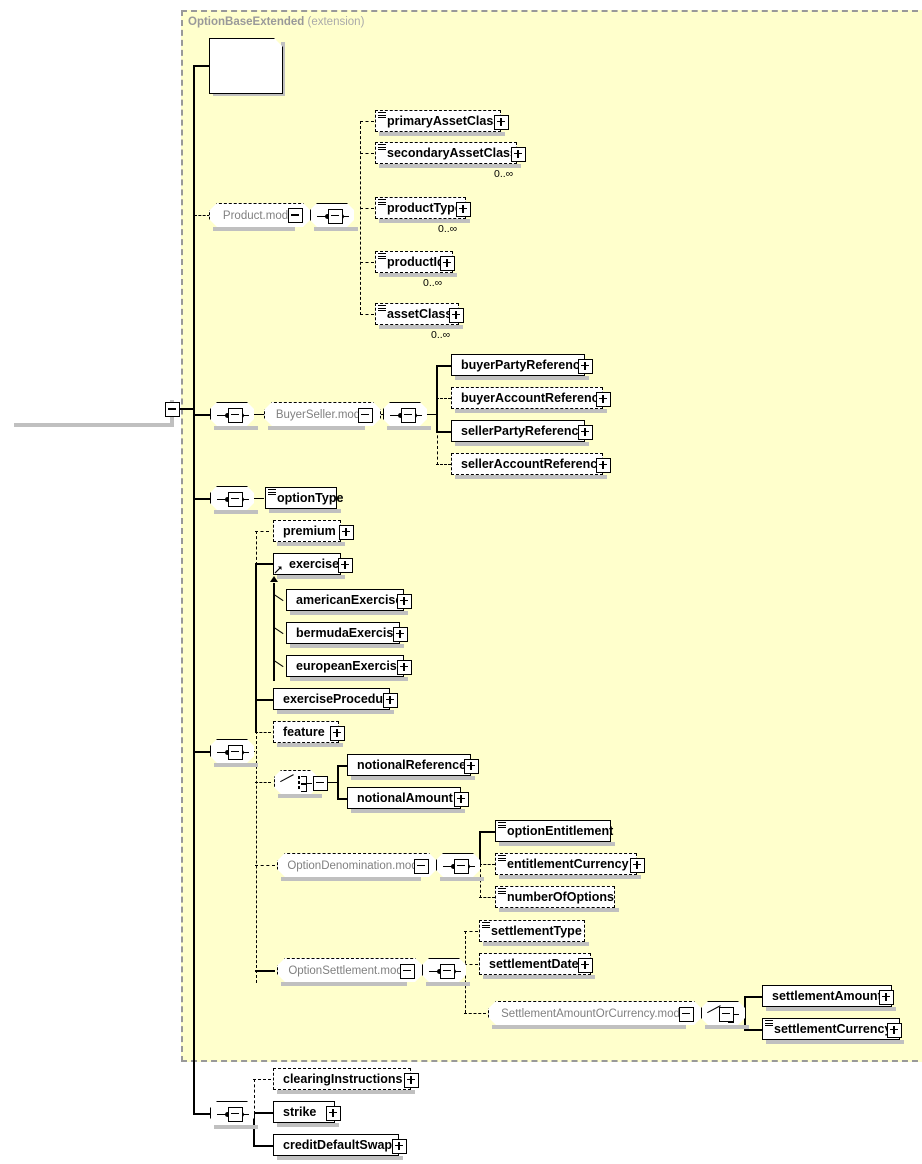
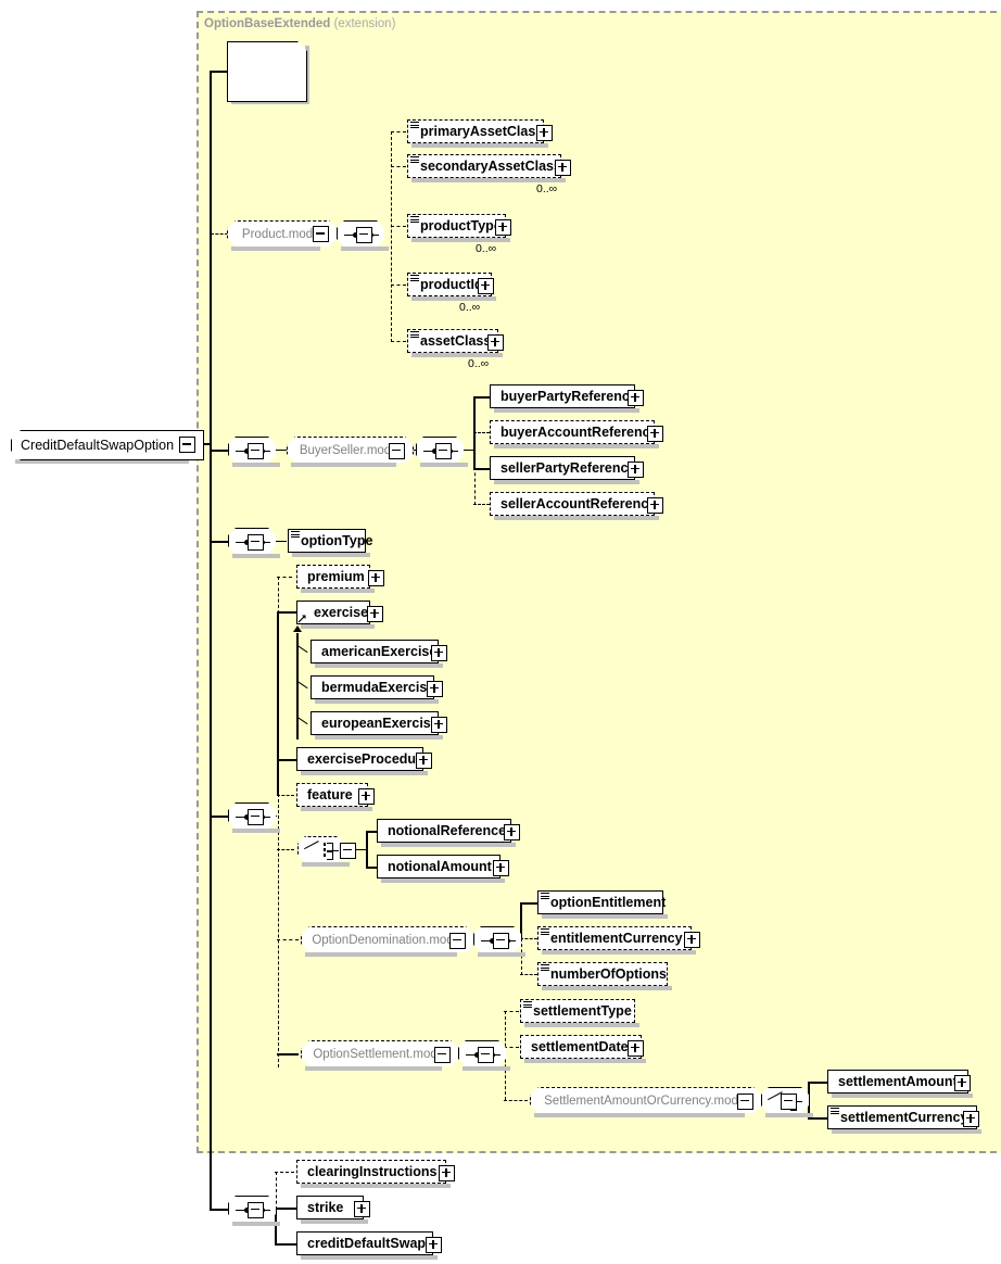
  OptionBaseExtended (extension)
+ CreditDefaultSwapOption
  Product.mod
  primaryAssetClas
  secondaryAssetClas
  0..∞
  productTyp
  0..∞
  productI
  0..∞
  assetClas
  0..∞
  BuyerSeller.mod
  buyerPartyReferenc
  buyerAccountReferen
  sellerPartyReferenc
  sellerAccountReferenc
  optionType
  premium
  exercise
  americanExercis
  bermudaExercis
  europeanExercis
  exerciseProcedu
  feature
  notionalReference
  notionalAmount
  OptionDenomination.mo
  optionEntitlement
  entitlementCurrency
  numberOfOptions
  OptionSettlement.mo
  settlementType
  settlementDate
  SettlementAmountOrCurrency.mod
  settlementAmoun
  settlementCurrenc
  clearingInstructions
  strike
  creditDefaultSwap
